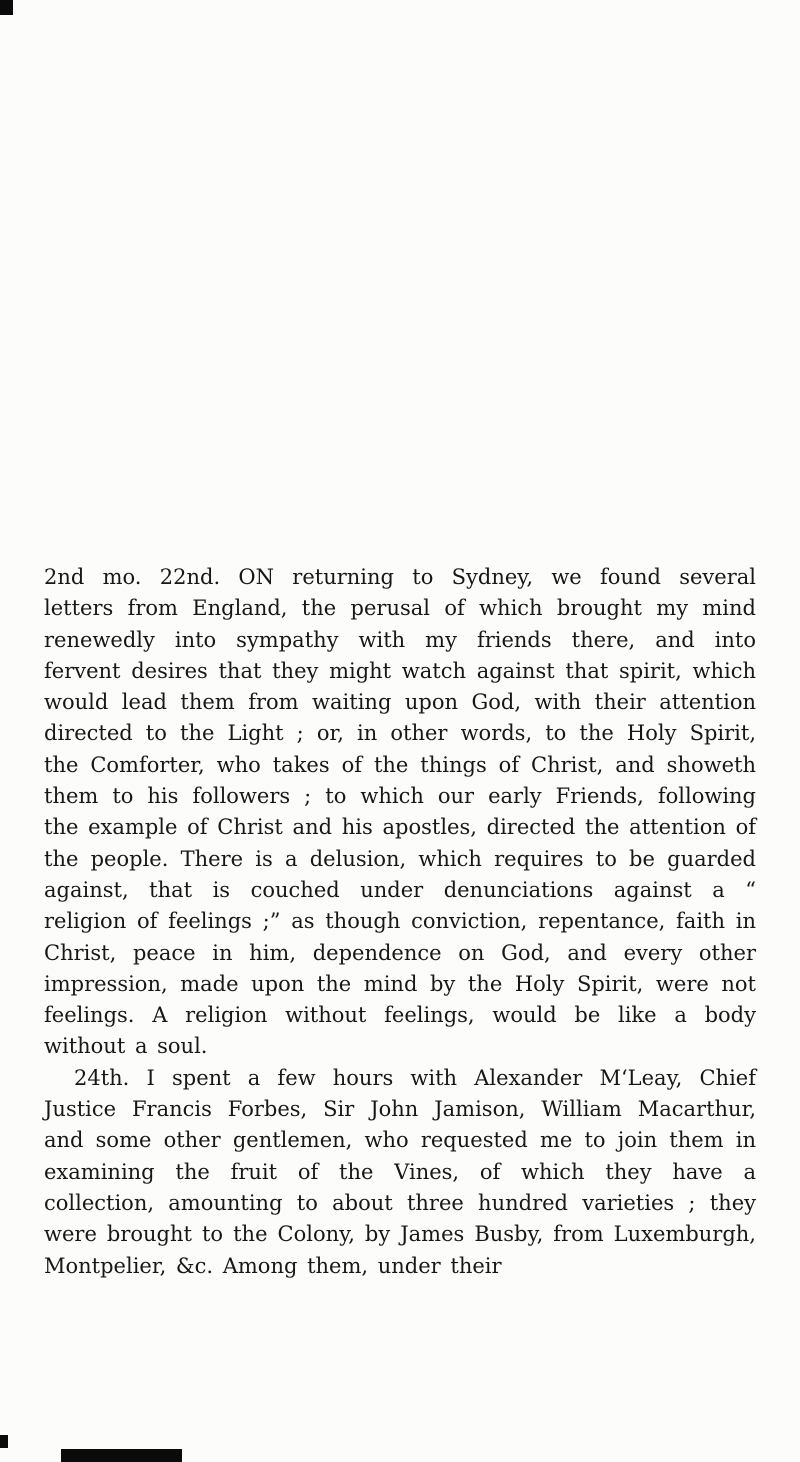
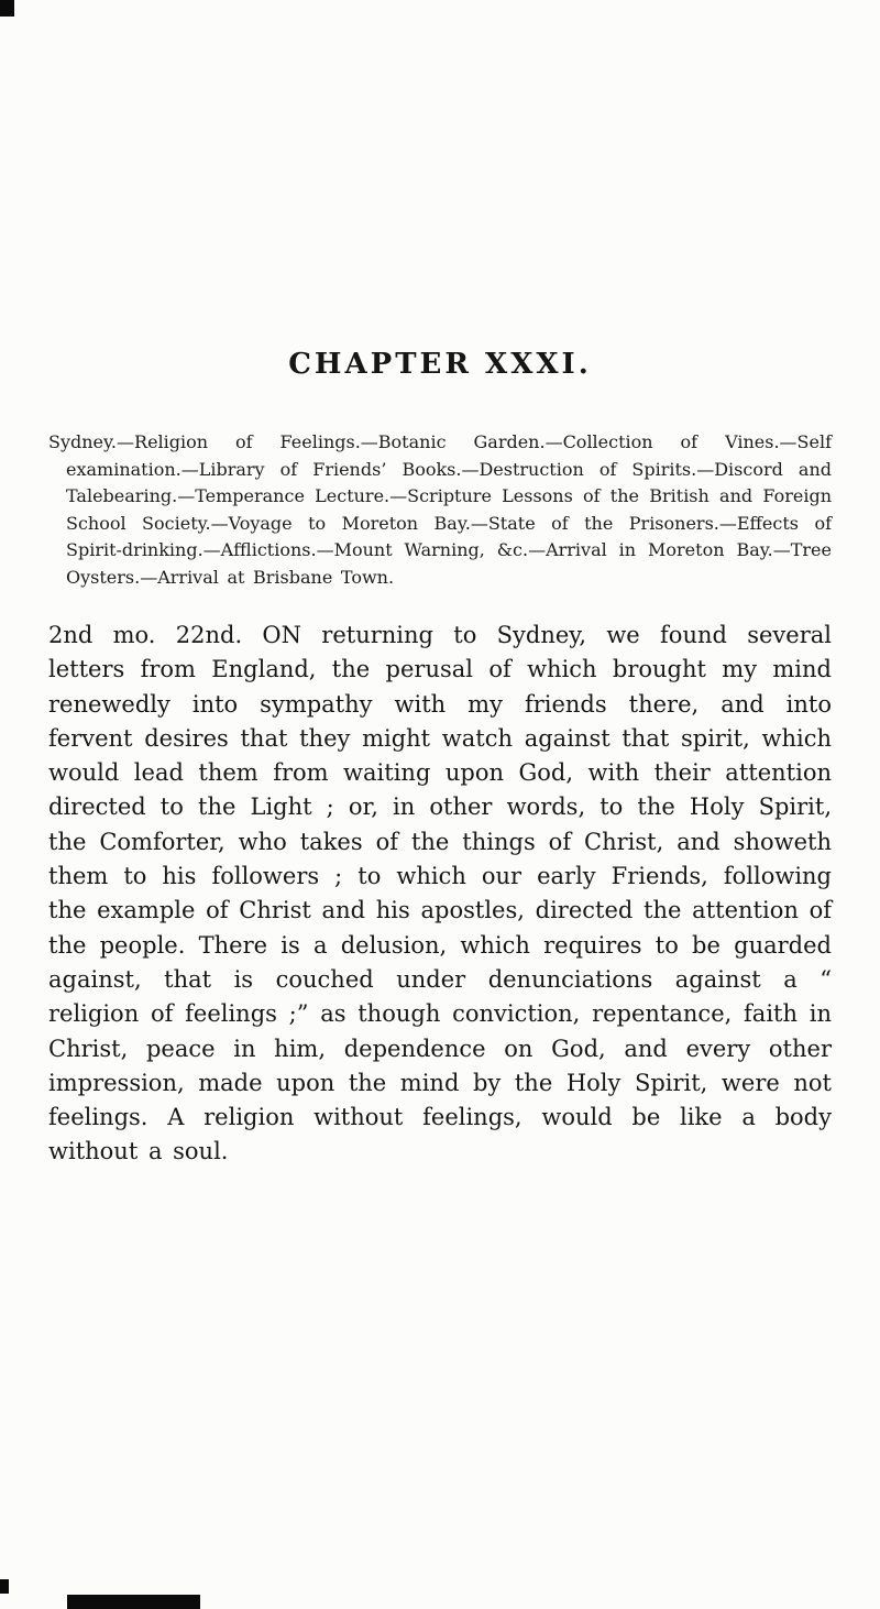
+ CHAPTER XXXI.
+ Sydney.—Religion of Feelings.—Botanic Garden.—Collection of Vines.—Self examination.—Library of Friends’ Books.—Destruction of Spirits.—Discord and Talebearing.—Temperance Lecture.—Scripture Lessons of the British and Foreign School Society.—Voyage to Moreton Bay.—State of the Prisoners.—Effects of Spirit-drinking.—Afflictions.—Mount Warning, &c.—Arrival in Moreton Bay.—Tree Oysters.—Arrival at Brisbane Town.
  2nd mo. 22nd. ON returning to Sydney, we found several letters from England, the perusal of which brought my mind renewedly into sympathy with my friends there, and into fervent desires that they might watch against that spirit, which would lead them from waiting upon God, with their attention directed to the Light ; or, in other words, to the Holy Spirit, the Comforter, who takes of the things of Christ, and showeth them to his followers ; to which our early Friends, following the example of Christ and his apostles, directed the attention of the people. There is a delusion, which requires to be guarded against, that is couched under denunciations against a “ religion of feelings ;” as though conviction, repentance, faith in Christ, peace in him, dependence on God, and every other impression, made upon the mind by the Holy Spirit, were not feelings. A religion without feelings, would be like a body without a soul.
- 24th. I spent a few hours with Alexander M‘Leay, Chief Justice Francis Forbes, Sir John Jamison, William Macarthur, and some other gentlemen, who requested me to join them in examining the fruit of the Vines, of which they have a collection, amounting to about three hundred varieties ; they were brought to the Colony, by James Busby, from Luxemburgh, Montpelier, &c. Among them, under their
